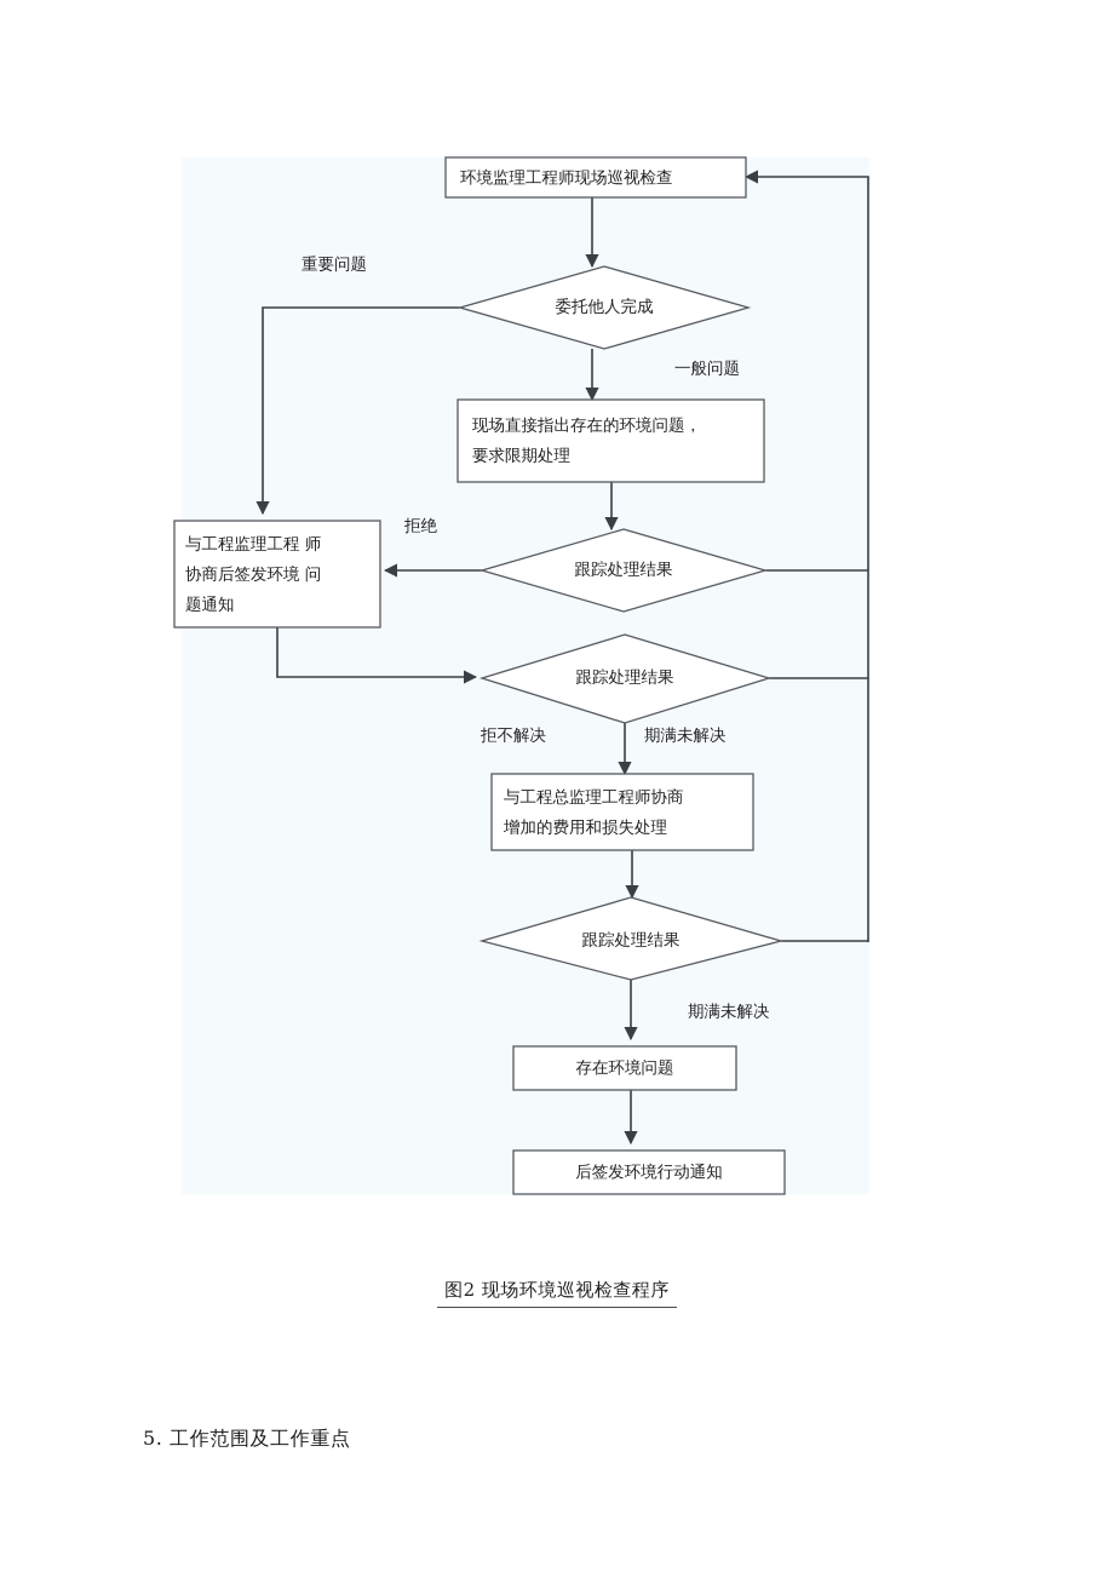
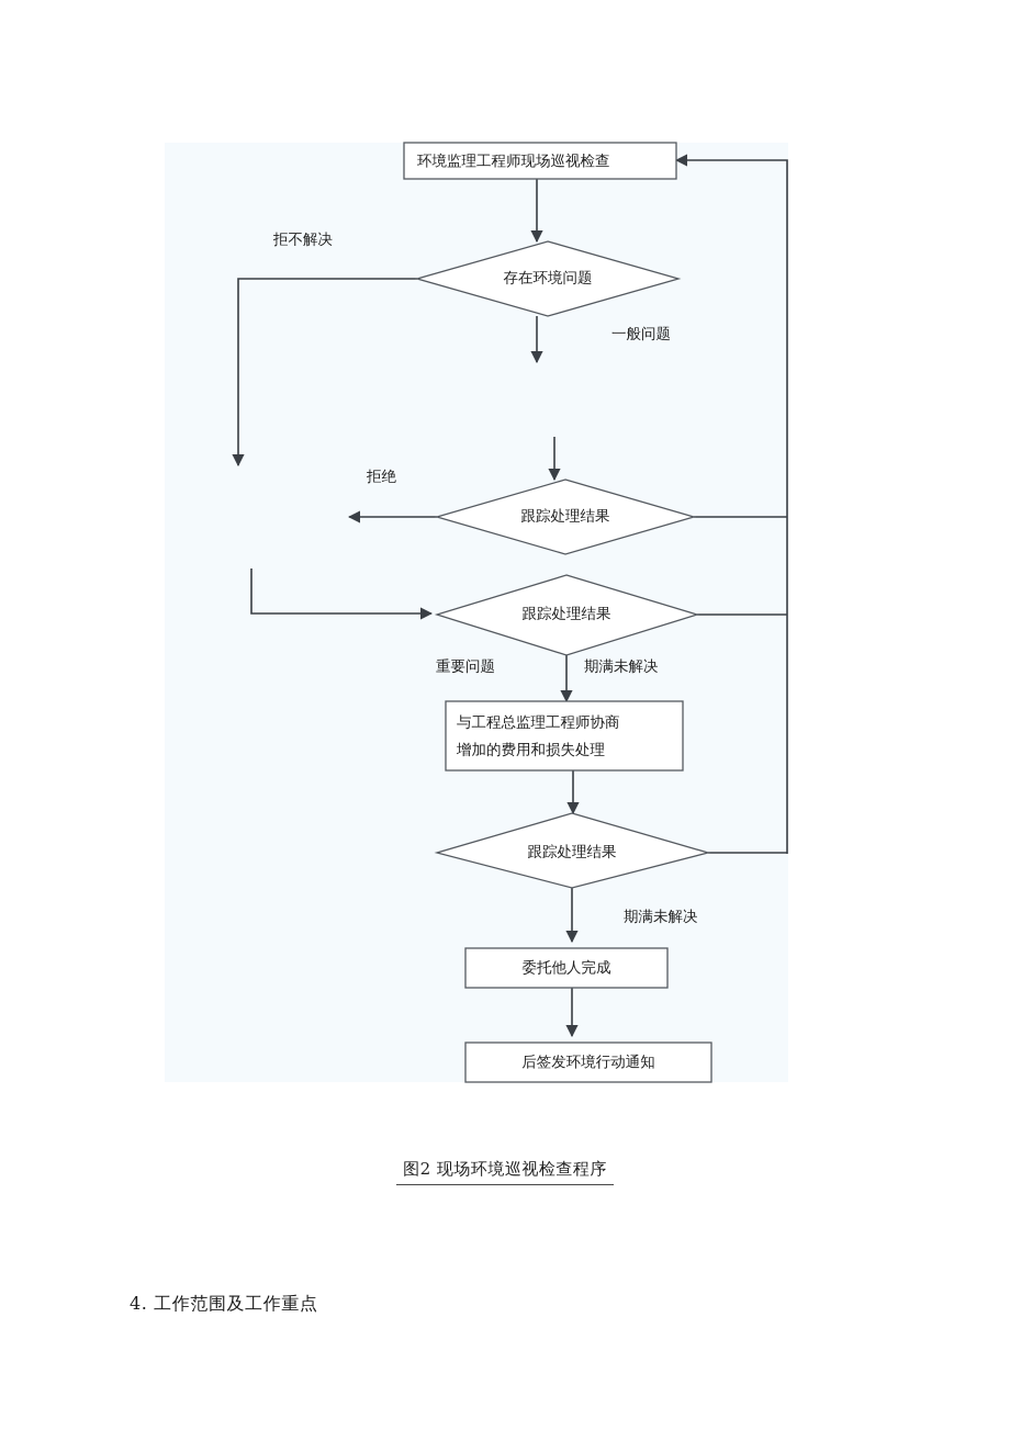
  环境监理工程师现场巡视检查
- 委托他人完成
+ 存在环境问题
- 现场直接指出存在的环境问题，
- 要求限期处理
- 与工程监理工程 师
- 协商后签发环境 问
- 题通知
  跟踪处理结果
  跟踪处理结果
  与工程总监理工程师协商
  增加的费用和损失处理
  跟踪处理结果
- 存在环境问题
+ 委托他人完成
  后签发环境行动通知
- 重要问题
+ 拒不解决
  一般问题
  拒绝
- 拒不解决
+ 重要问题
  期满未解决
  期满未解决
  图2 现场环境巡视检查程序
- 5. 工作范围及工作重点
+ 4. 工作范围及工作重点
